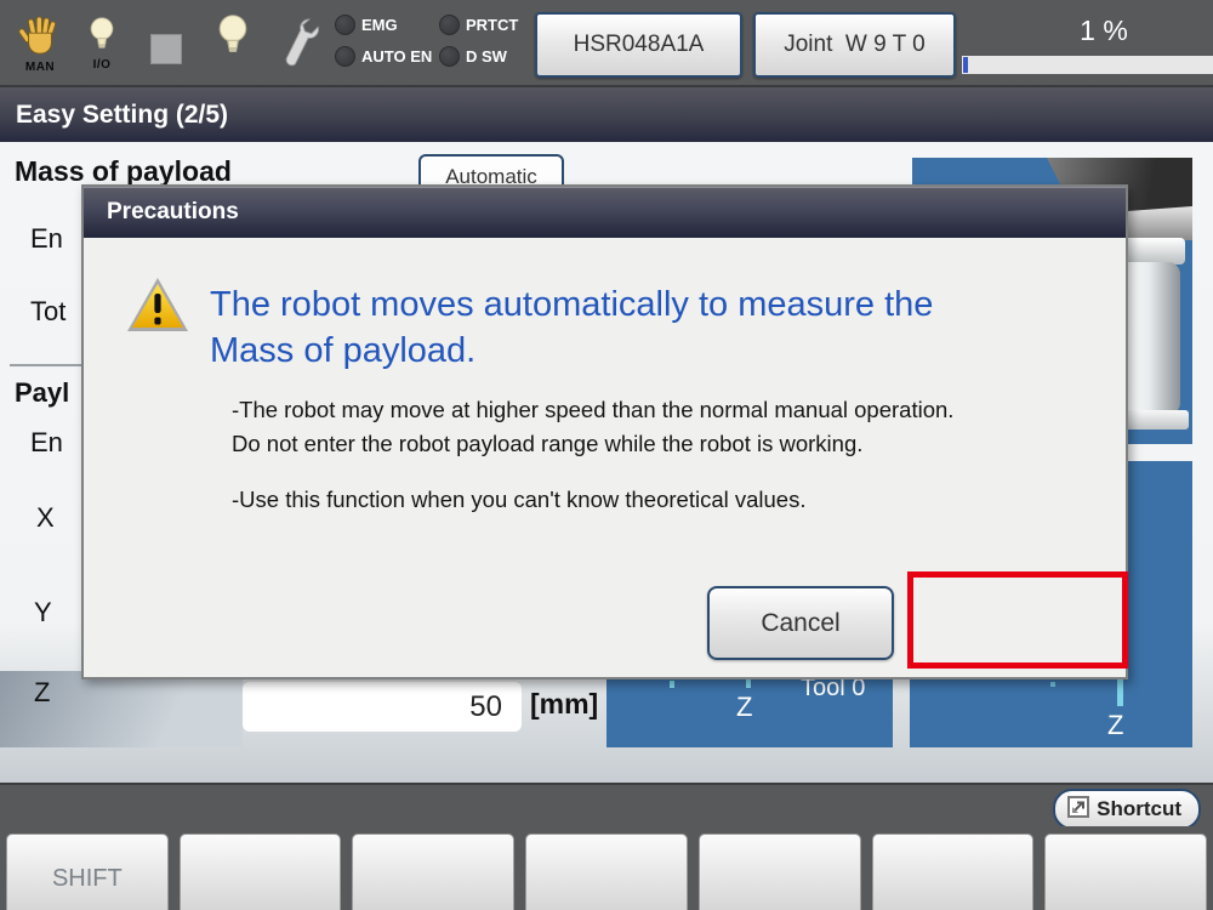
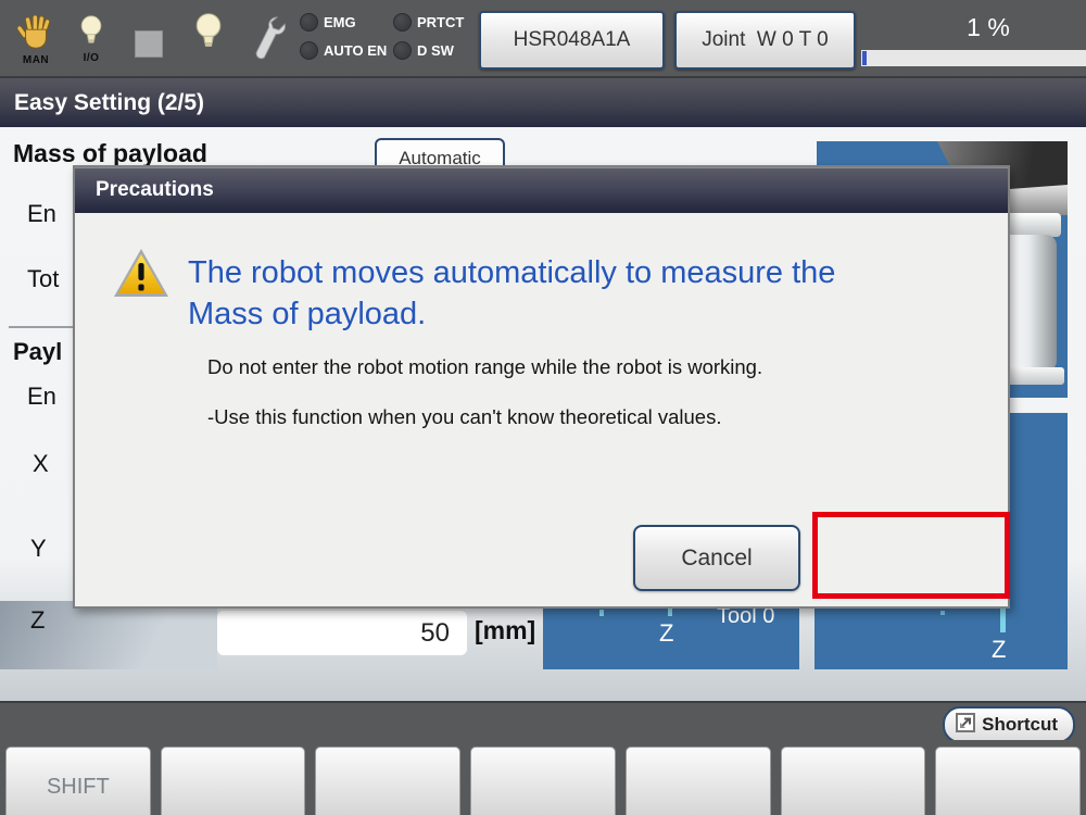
  MAN
  I/O
  EMG
  PRTCT
  AUTO EN
  D SW
  HSR048A1A
- Joint W 9 T 0
+ Joint W 0 T 0
  1 %
  Easy Setting (2/5)
  Mass of payload
  Automatic
  En
  Tot
  Payl
  En
  X
  Y
  Z
  50
  [mm]
  Z
  Tool 0
  Z
  Precautions
  The robot moves automatically to measure the
  Mass of payload.
- -The robot may move at higher speed than the normal manual operation.
- Do not enter the robot payload range while the robot is working.
+ Do not enter the robot motion range while the robot is working.
  -Use this function when you can't know theoretical values.
  Cancel
  Shortcut
  SHIFT
